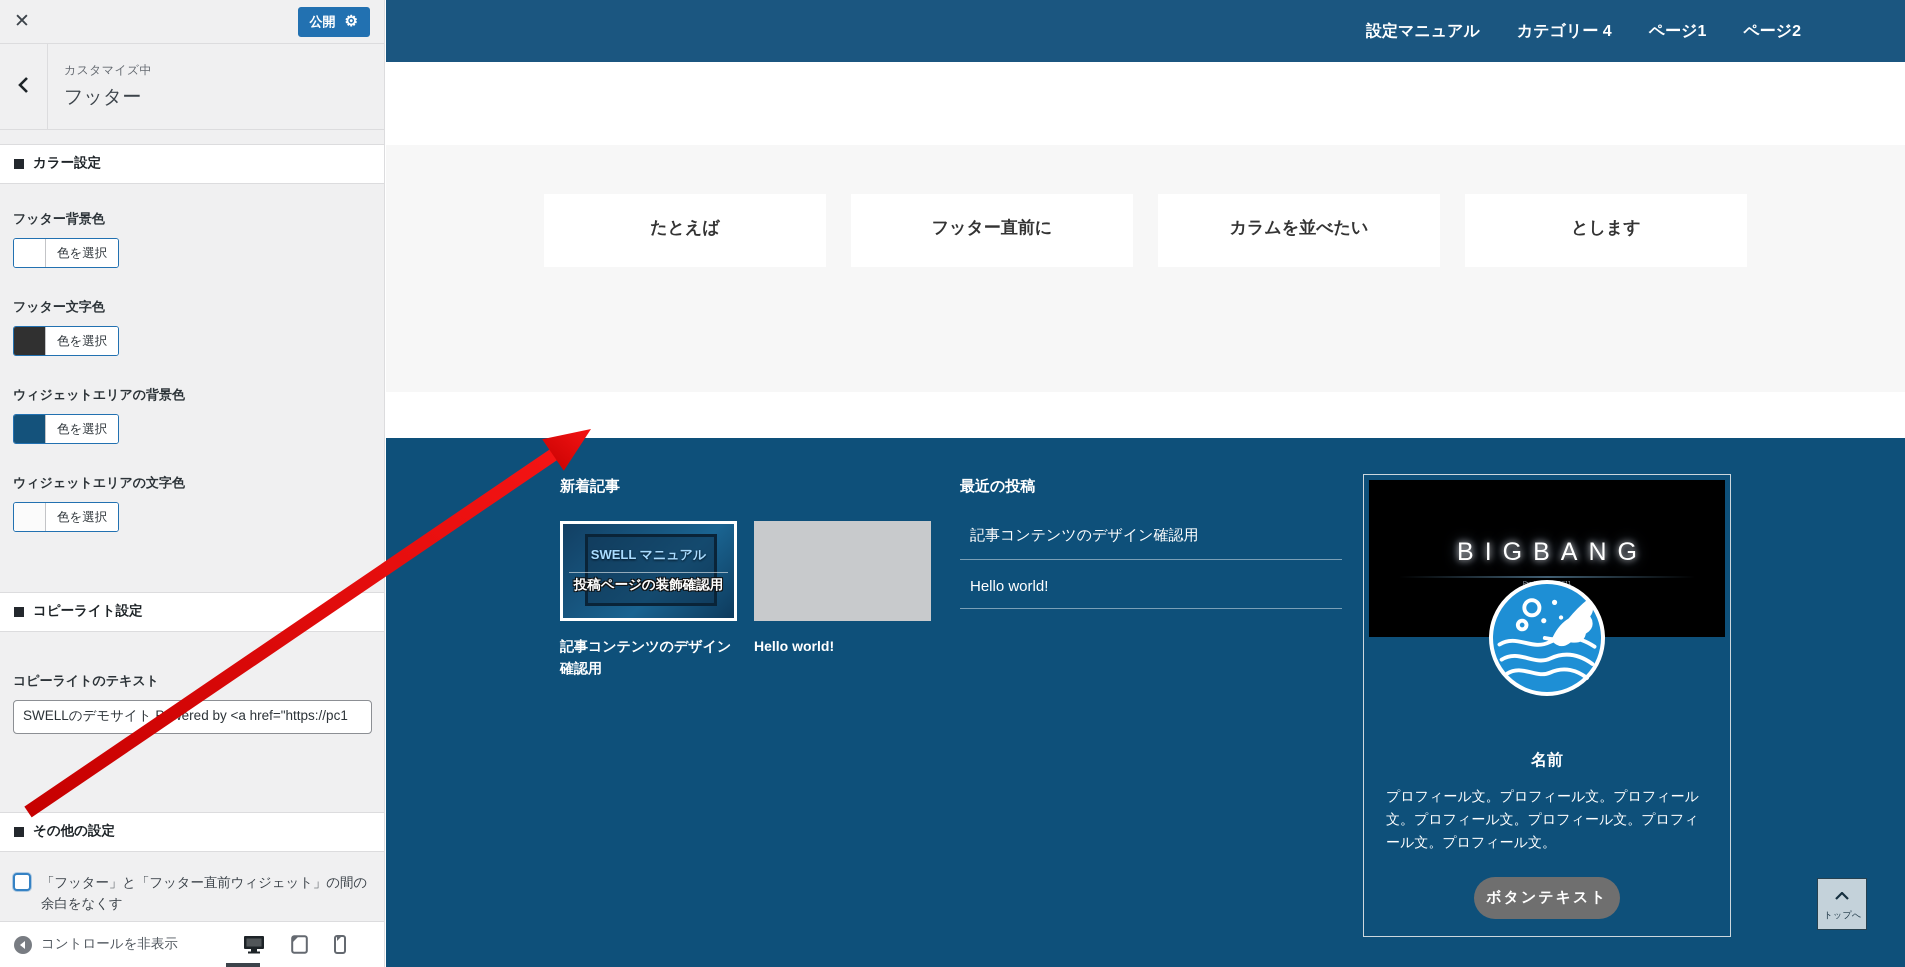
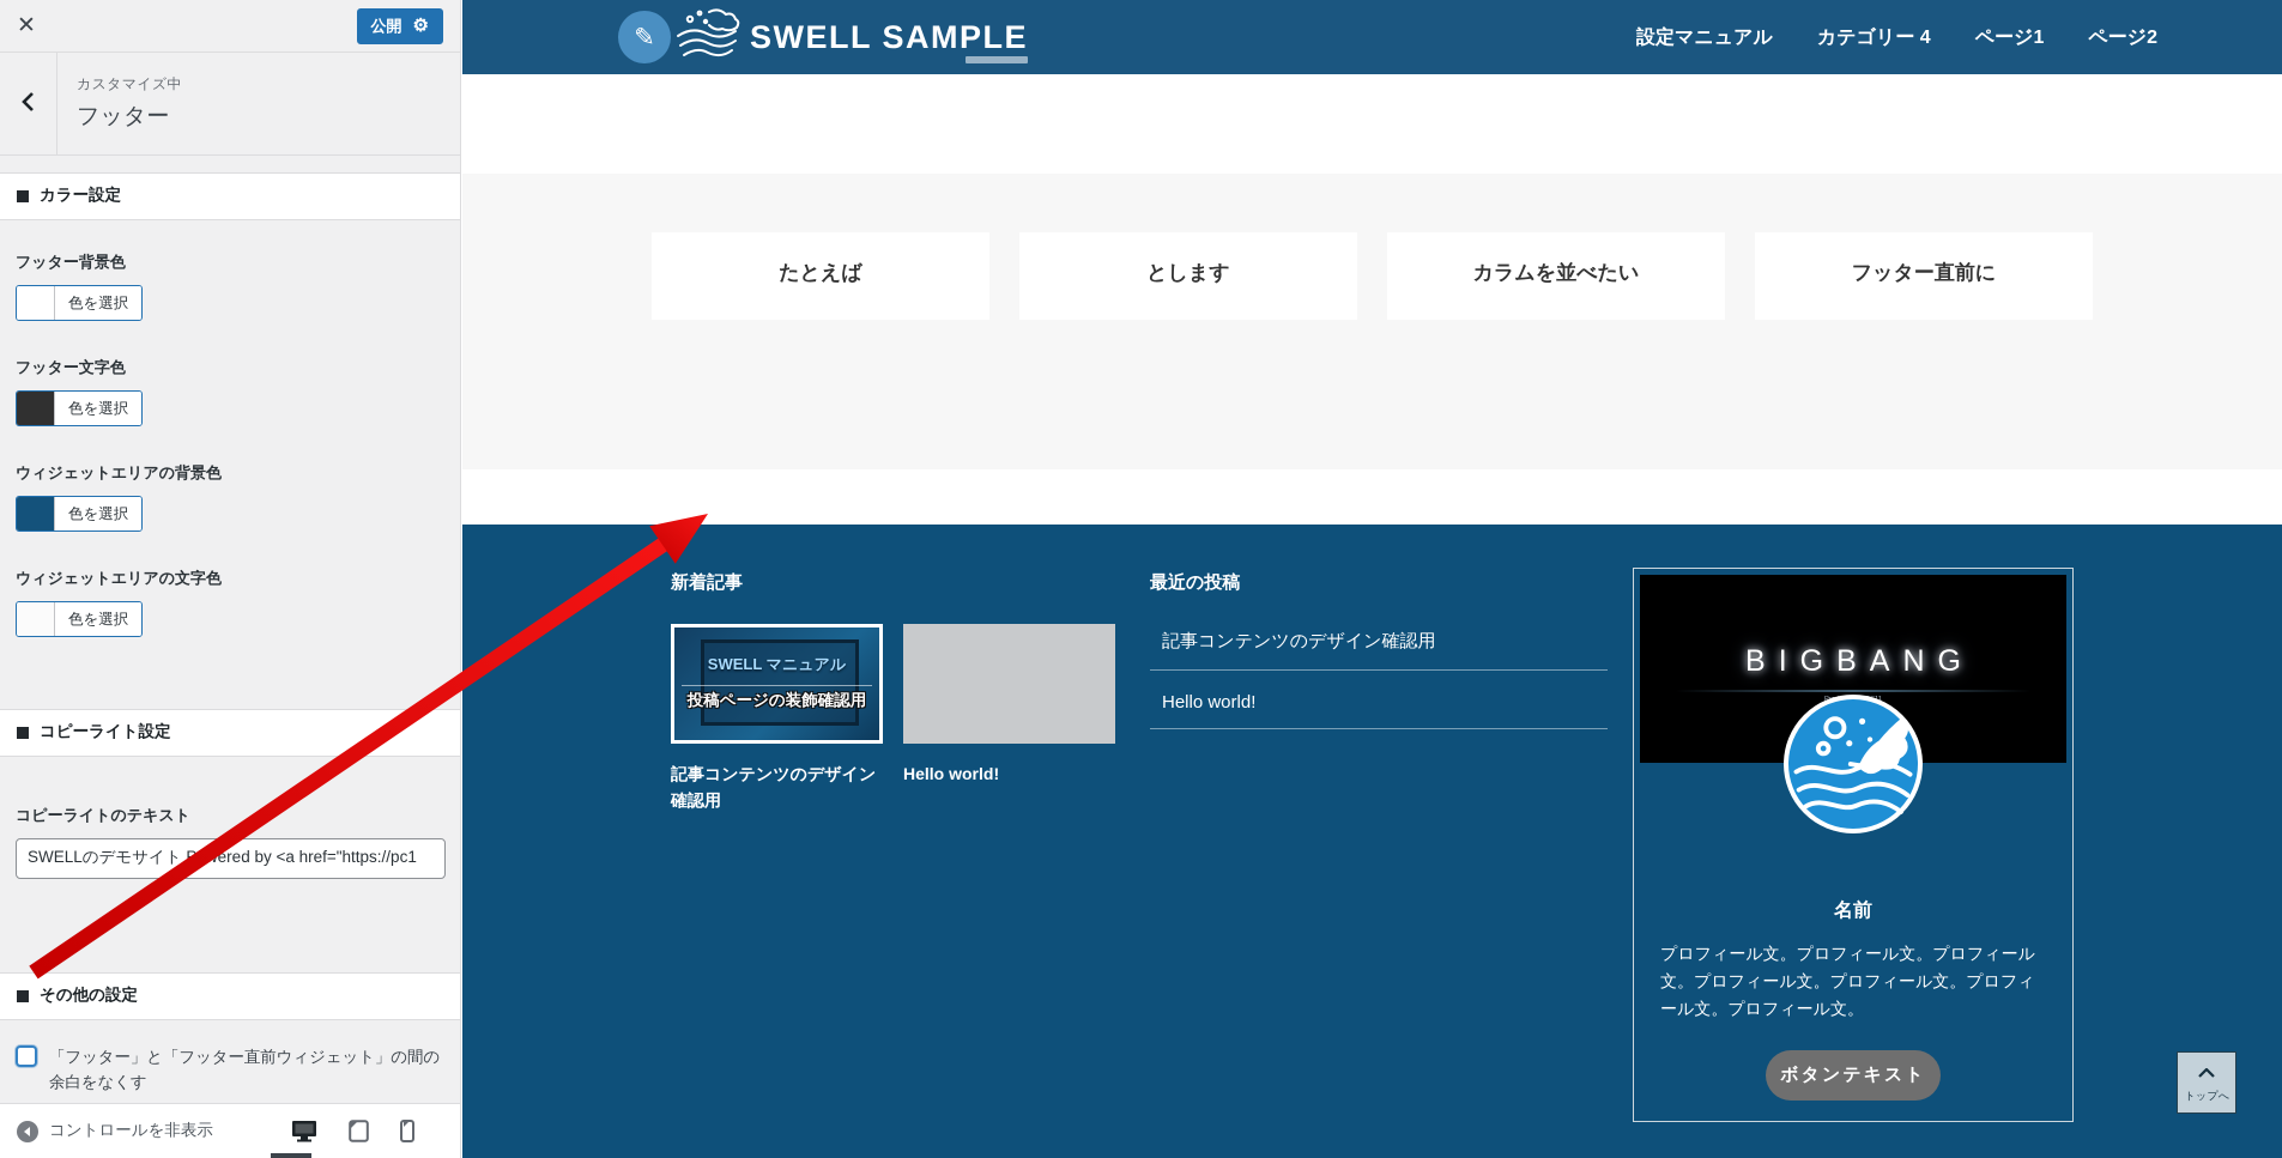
  ✕
  公開
  ⚙
  カスタマイズ中
  フッター
  カラー設定
  フッター背景色
  色を選択
  フッター文字色
  色を選択
  ウィジェットエリアの背景色
  色を選択
  ウィジェットエリアの文字色
  色を選択
  コピーライト設定
  コピーライトのテキスト
  SWELLのデモサイト ered by <a href="https://pc1
  その他の設定
  「フッター」と「フッター直前ウィジェット」の間の余白をなくす
  コントロールを非表示
+ ✎
+ SWELL SAMPLE
  設定マニュアル
  カテゴリー 4
  ページ1
  ページ2
  たとえば
- フッター直前に
+ とします
  カラムを並べたい
- とします
+ フッター直前に
  新着記事
  SWELL マニュアル
  投稿ページの装飾確認用
  記事コンテンツのデザイン確認用
  Hello world!
  最近の投稿
  記事コンテンツのデザイン確認用
  Hello world!
  BIGBANG
  名前
  プロフィール文。プロフィール文。プロフィール文。プロフィール文。プロフィール文。プロフィール文。プロフィール文。
  ボタンテキスト
  トップへ
